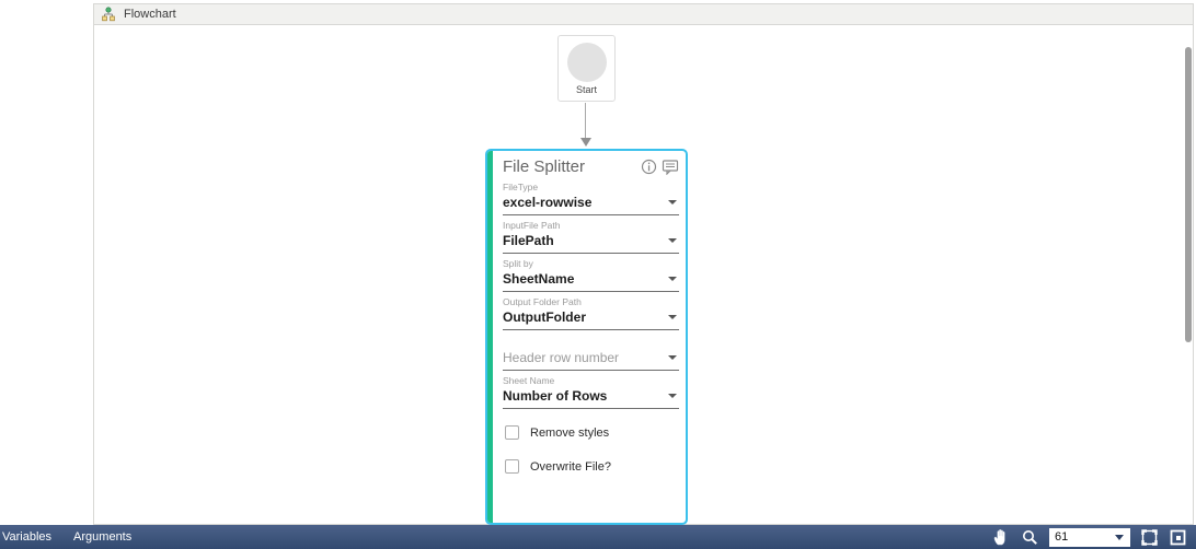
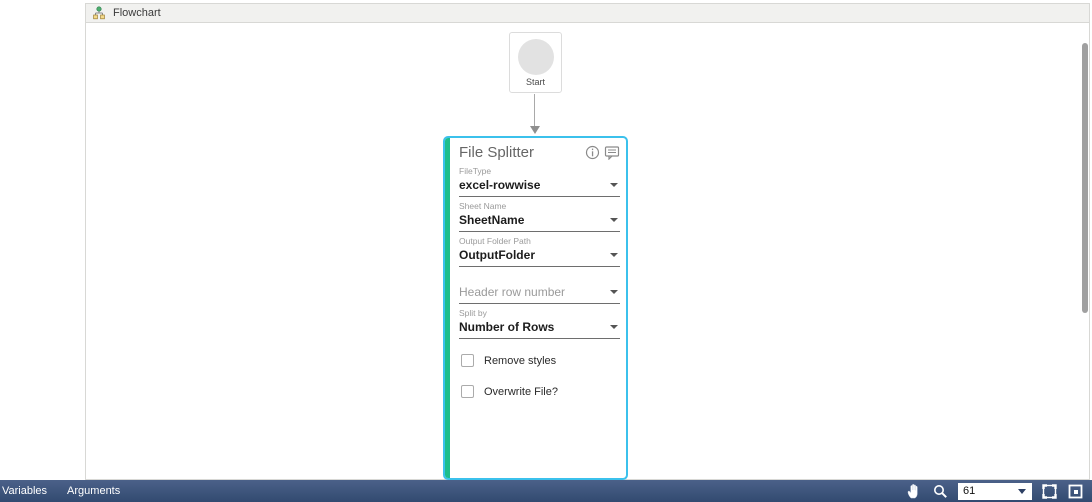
  Flowchart
  Start
  File Splitter
  FileType
  excel-rowwise
- InputFile Path
- FilePath
- Split by
+ Sheet Name
  SheetName
  Output Folder Path
  OutputFolder
  Header row number
- Sheet Name
+ Split by
  Number of Rows
  Remove styles
  Overwrite File?
  Variables
  Arguments
  61
